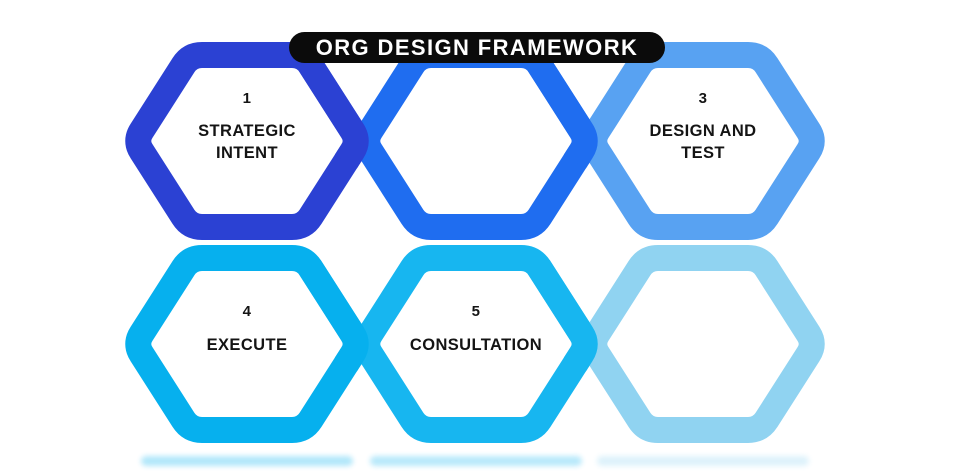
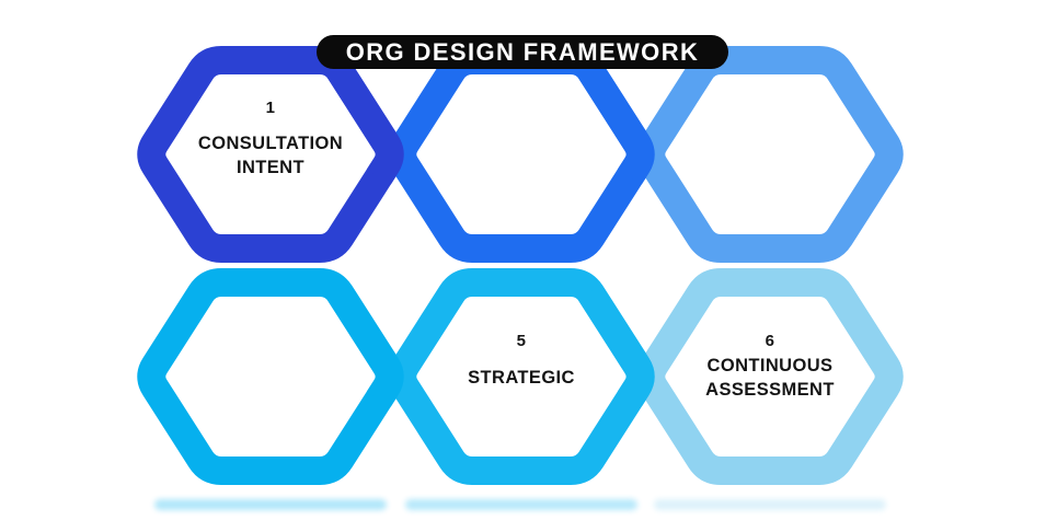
  ORG DESIGN FRAMEWORK
  1
- STRATEGIC
+ CONSULTATION
  INTENT
- 3
- DESIGN AND
- TEST
- 4
- EXECUTE
  5
- CONSULTATION
+ STRATEGIC
+ 6
+ CONTINUOUS
+ ASSESSMENT
